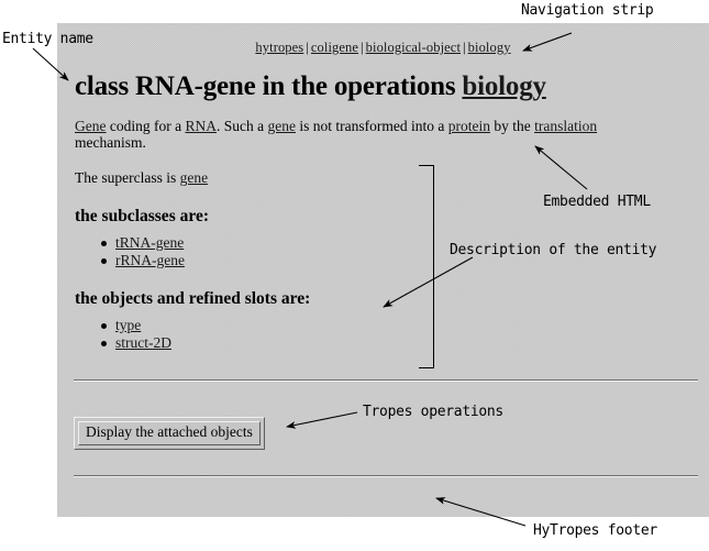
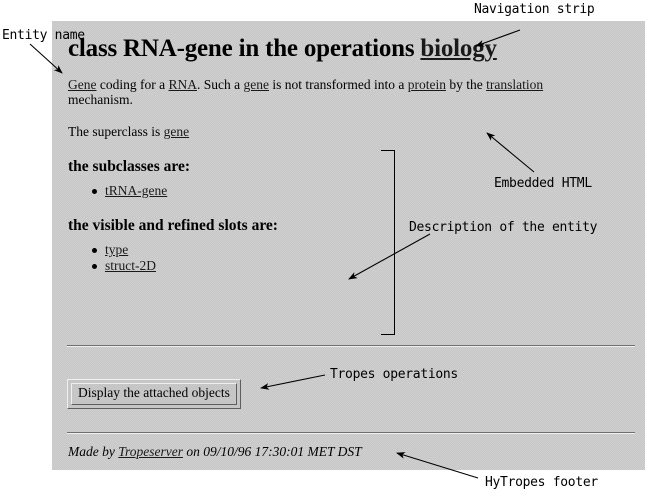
- hytropes | coligene | biological-object | biology
  class RNA-gene in the operations biology
  Gene coding for a RNA. Such a gene is not transformed into a protein by the translation mechanism.
  The superclass is gene
  the subclasses are:
  tRNA-gene
- rRNA-gene
- the objects and refined slots are:
+ the visible and refined slots are:
  type
  struct-2D
  Display the attached objects
+ Made by Tropeserver on 09/10/96 17:30:01 MET DST
  Entity name
  Navigation strip
  Embedded HTML
  Description of the entity
  Tropes operations
  HyTropes footer
